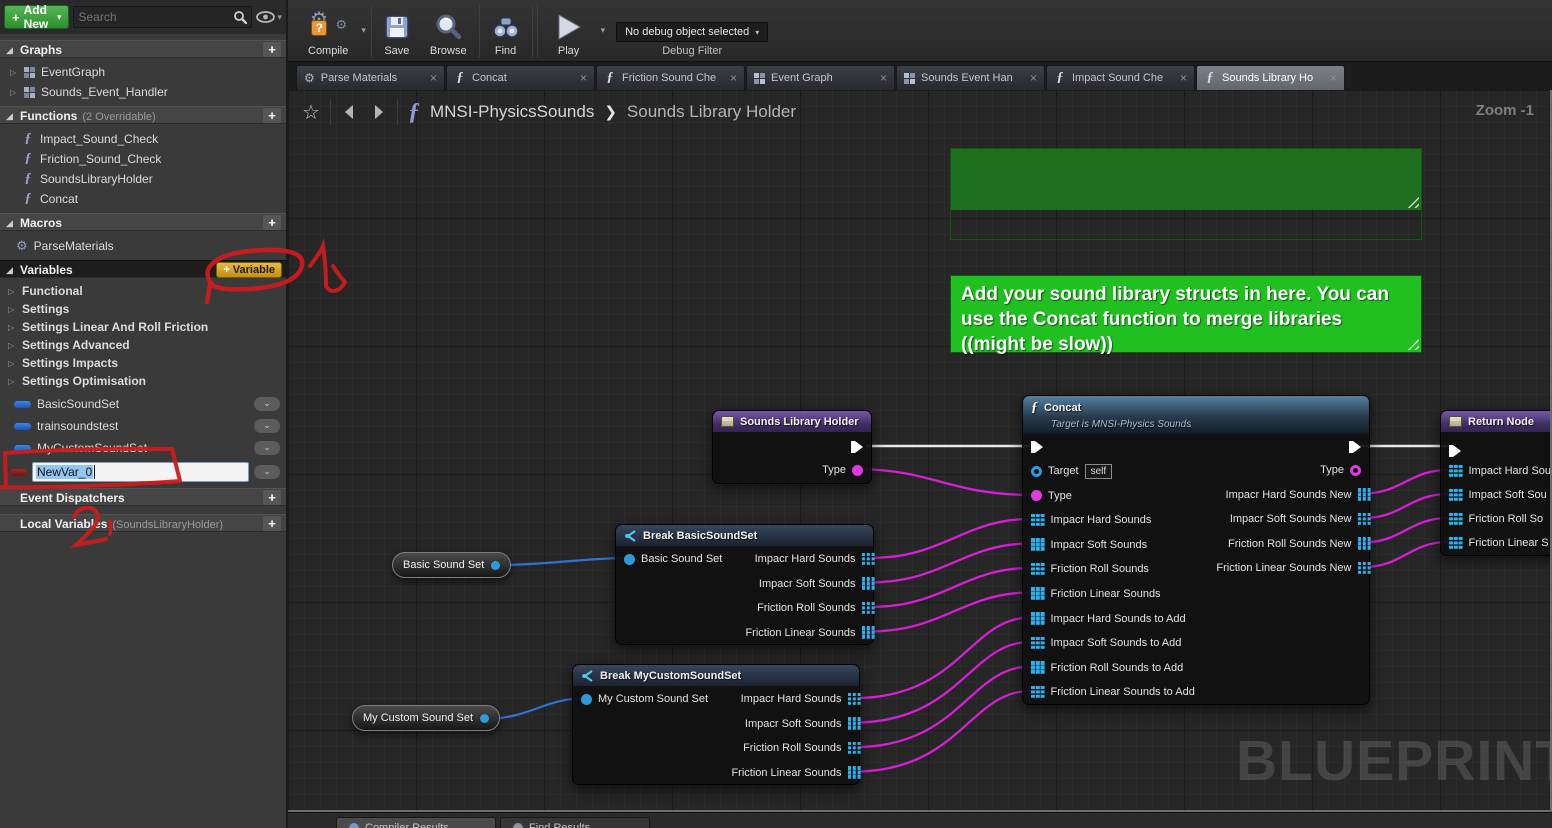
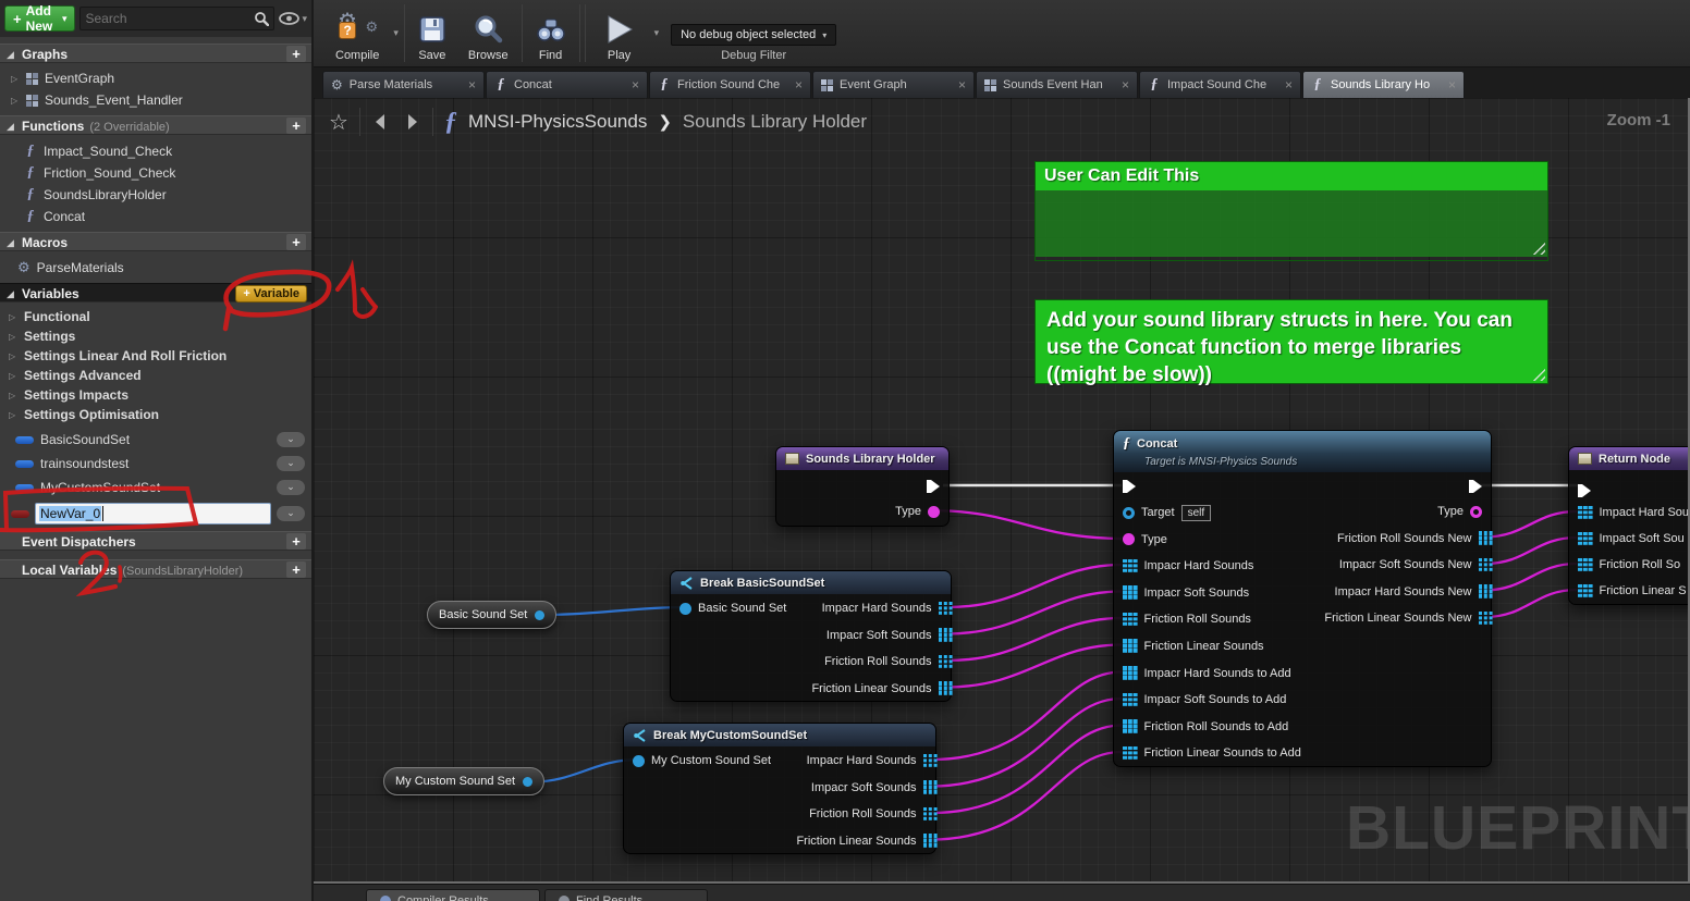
  +
  Add New
  ▾
  Search
  ▾
  ◢
  Graphs
  +
  ▷
  EventGraph
  ▷
  Sounds_Event_Handler
  ◢
  Functions (2 Overridable)
  +
  ƒ
  Impact_Sound_Check
  ƒ
  Friction_Sound_Check
  ƒ
  SoundsLibraryHolder
  ƒ
  Concat
  ◢
  Macros
  +
  ⚙
  ParseMaterials
  ◢
  Variables
  +
  Variable
  ▷
  Functional
  ▷
  Settings
  ▷
  Settings Linear And Roll Friction
  ▷
  Settings Advanced
  ▷
  Settings Impacts
  ▷
  Settings Optimisation
  BasicSoundSet
  ⌄
  trainsoundstest
  ⌄
  ⌄
  NewVar_0
  ⌄
  Event Dispatchers
  +
  Local Variabls (SoundsLibraryHolder)
  +
  ⚙
  ?
  Compile
  ▾
  Save
  Browse
  Find
  Play
  ▾
  No debug object selected
  ▾
  Debug Filter
  ⚙
  Parse Materials
  ×
  ƒ
  Concat
  ×
  ƒ
  Friction Sound Che
  ×
  Event Graph
  ×
  Sounds Event Han
  ×
  ƒ
  Impact Sound Che
  ×
  ƒ
  Sounds Library Ho
  ×
  ☆
  ƒ
  MNSI-PhysicsSounds
  ❯
  Sounds Library Holder
  Zoom -1
+ User Can Edit This
  Add your sound library structs in here. You can use the Concat function to merge libraries ((might be slow))
  Sounds Library Holder
  Type
  ƒ
  Concat
  Target is MNSI-Physics Sounds
  Target
  self
  Type
  Impacr Hard Sounds
  Impacr Soft Sounds
  Friction Roll Sounds
  Friction Linear Sounds
  Impacr Hard Sounds to Add
  Impacr Soft Sounds to Add
  Friction Roll Sounds to Add
  Friction Linear Sounds to Add
  Type
- Impacr Hard Sounds New
+ Friction Roll Sounds New
  Impacr Soft Sounds New
- Friction Roll Sounds New
+ Impacr Hard Sounds New
  Friction Linear Sounds New
  Break BasicSoundSet
  Basic Sound Set
  Impacr Hard Sounds
  Impacr Soft Sounds
  Friction Roll Sounds
  Friction Linear Sounds
  Break MyCustomSoundSet
  My Custom Sound Set
  Impacr Hard Sounds
  Impacr Soft Sounds
  Friction Roll Sounds
  Friction Linear Sounds
  Return Node
  Impact Hard Sou
  Impact Soft Sou
  Friction Roll So
  Friction Linear S
  Basic Sound Set
  My Custom Sound Set
  BLUEPRIN
